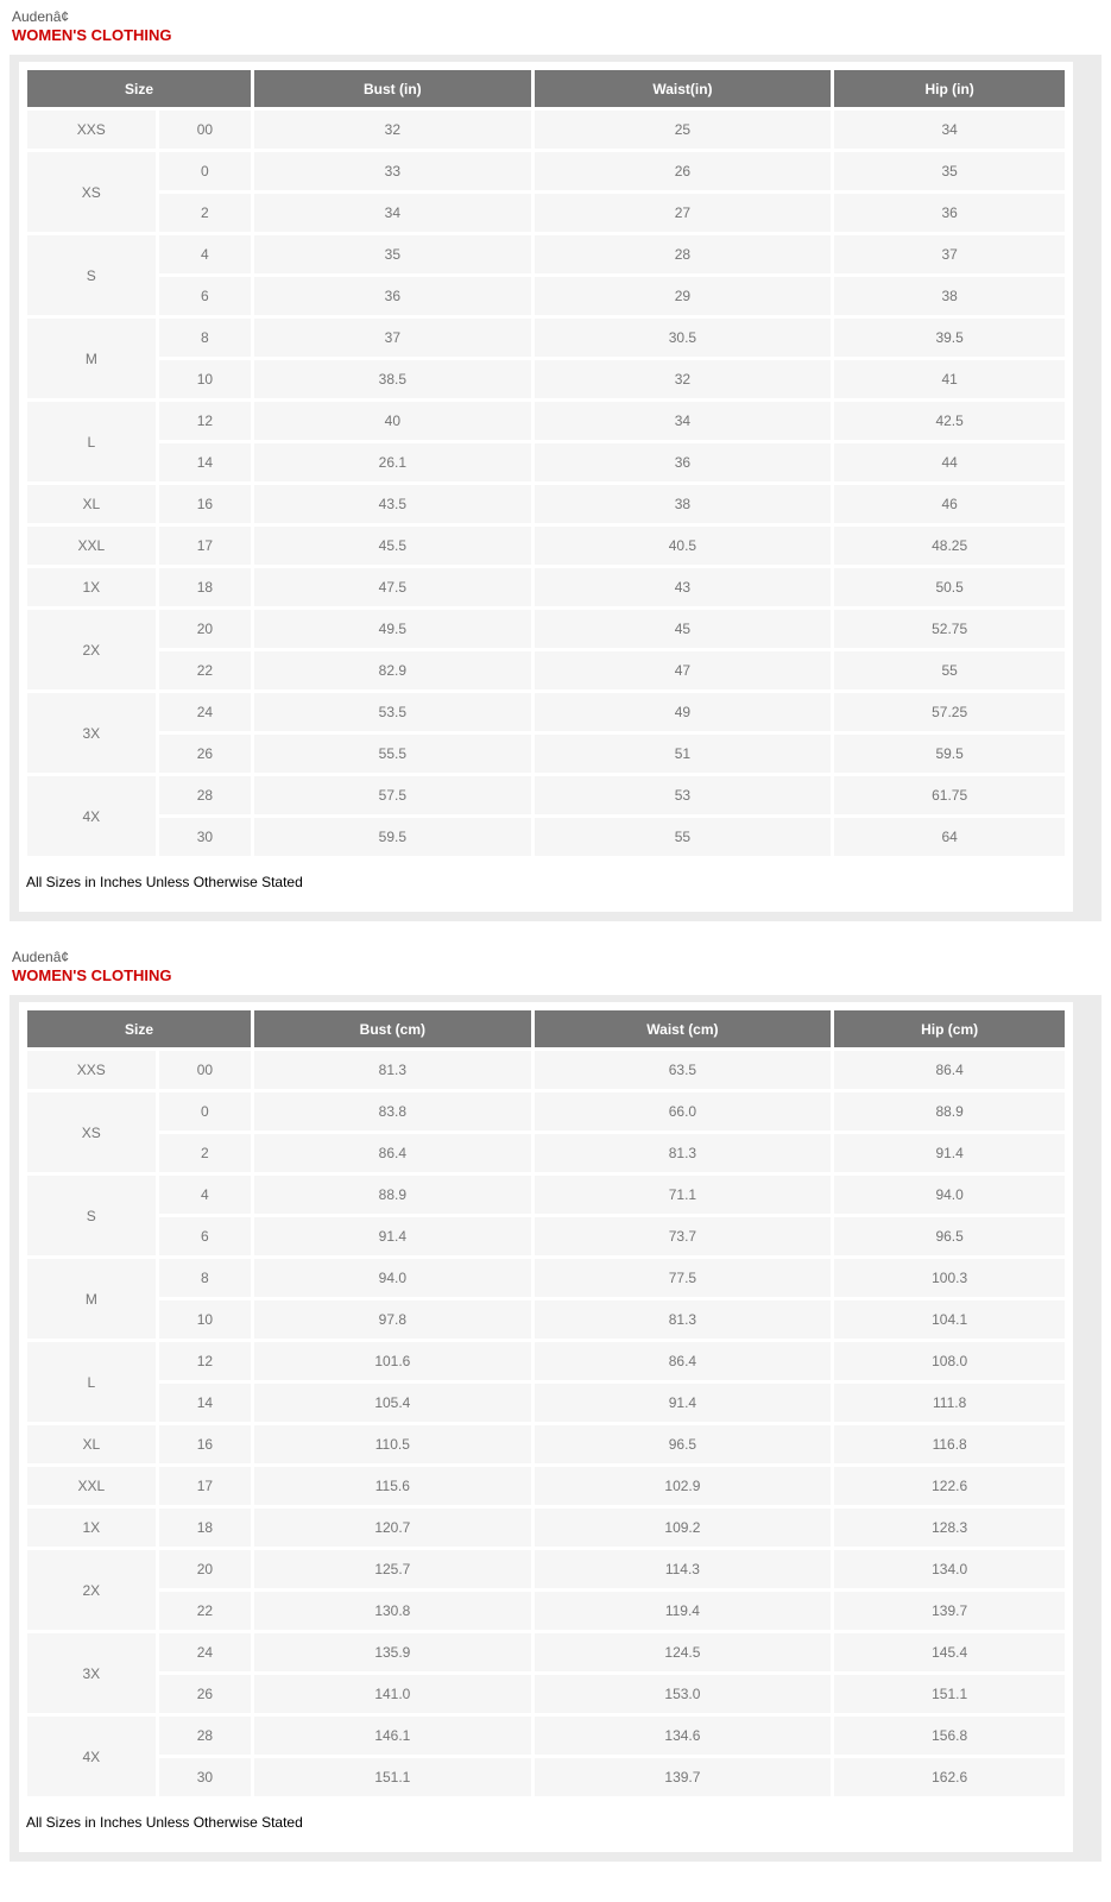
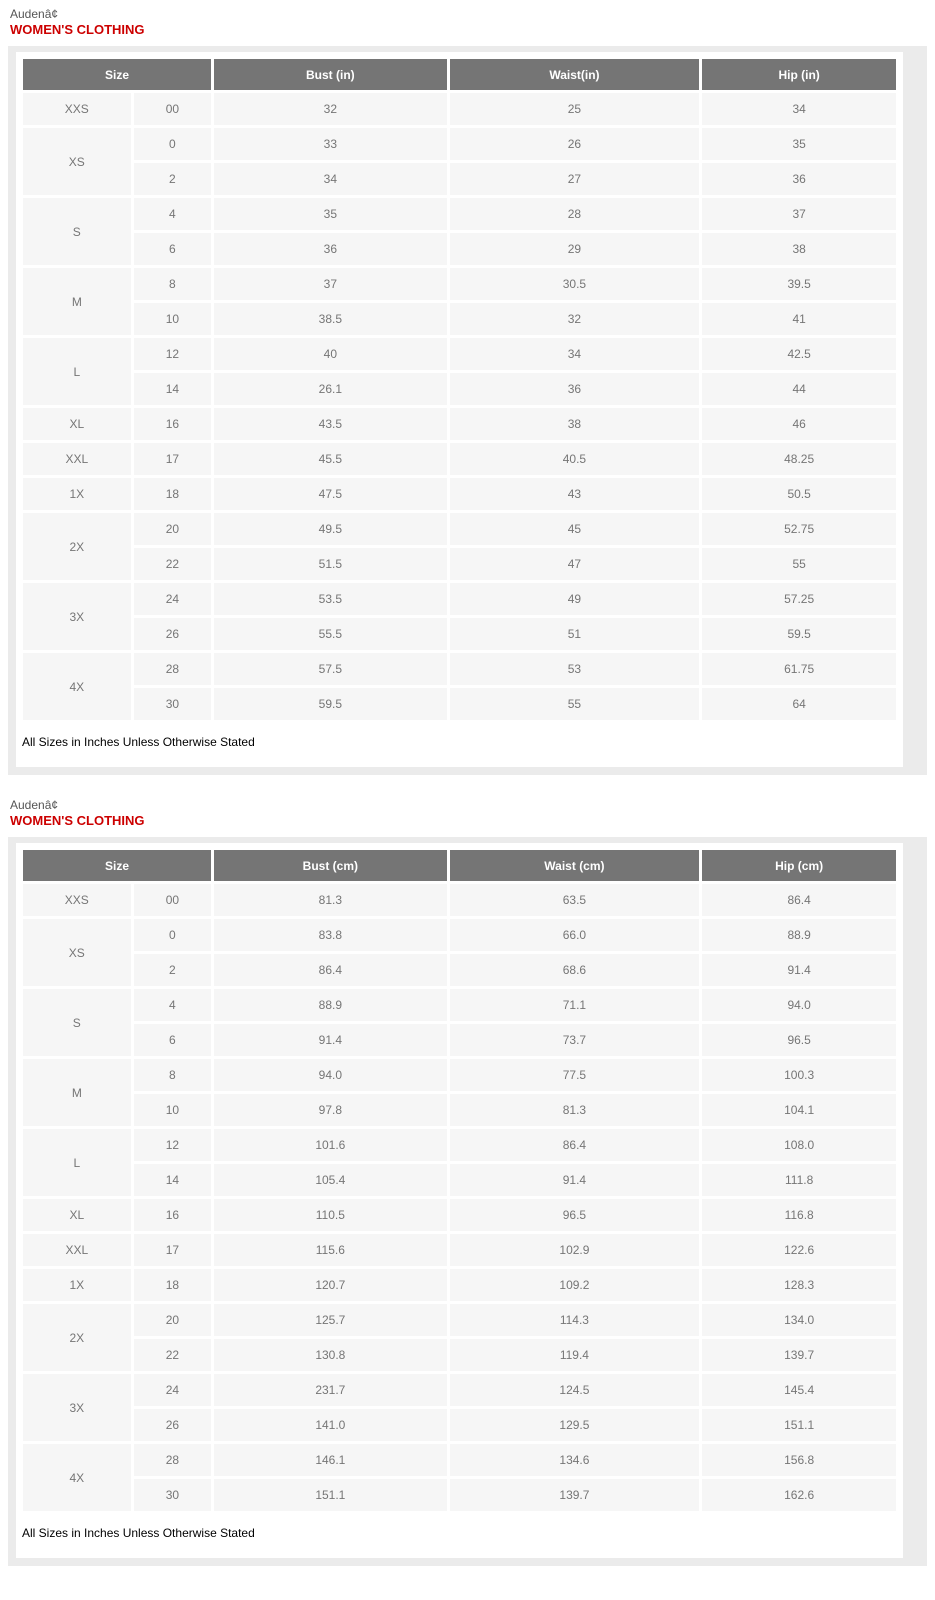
  Audenâ¢
  WOMEN'S CLOTHING
  Size	Bust (in)	Waist(in)	Hip (in)
  XXS	00	32	25	34
  XS	0	33	26	35
  2	34	27	36
  S	4	35	28	37
  6	36	29	38
  M	8	37	30.5	39.5
  10	38.5	32	41
  L	12	40	34	42.5
  14	26.1	36	44
  XL	16	43.5	38	46
  XXL	17	45.5	40.5	48.25
  1X	18	47.5	43	50.5
  2X	20	49.5	45	52.75
- 22	82.9	47	55
+ 22	51.5	47	55
  3X	24	53.5	49	57.25
  26	55.5	51	59.5
  4X	28	57.5	53	61.75
  30	59.5	55	64
  All Sizes in Inches Unless Otherwise Stated
  Audenâ¢
  WOMEN'S CLOTHING
  Size	Bust (cm)	Waist (cm)	Hip (cm)
  XXS	00	81.3	63.5	86.4
  XS	0	83.8	66.0	88.9
- 2	86.4	81.3	91.4
+ 2	86.4	68.6	91.4
  S	4	88.9	71.1	94.0
  6	91.4	73.7	96.5
  M	8	94.0	77.5	100.3
  10	97.8	81.3	104.1
  L	12	101.6	86.4	108.0
  14	105.4	91.4	111.8
  XL	16	110.5	96.5	116.8
  XXL	17	115.6	102.9	122.6
  1X	18	120.7	109.2	128.3
  2X	20	125.7	114.3	134.0
  22	130.8	119.4	139.7
- 3X	24	135.9	124.5	145.4
+ 3X	24	231.7	124.5	145.4
- 26	141.0	153.0	151.1
+ 26	141.0	129.5	151.1
  4X	28	146.1	134.6	156.8
  30	151.1	139.7	162.6
  All Sizes in Inches Unless Otherwise Stated
